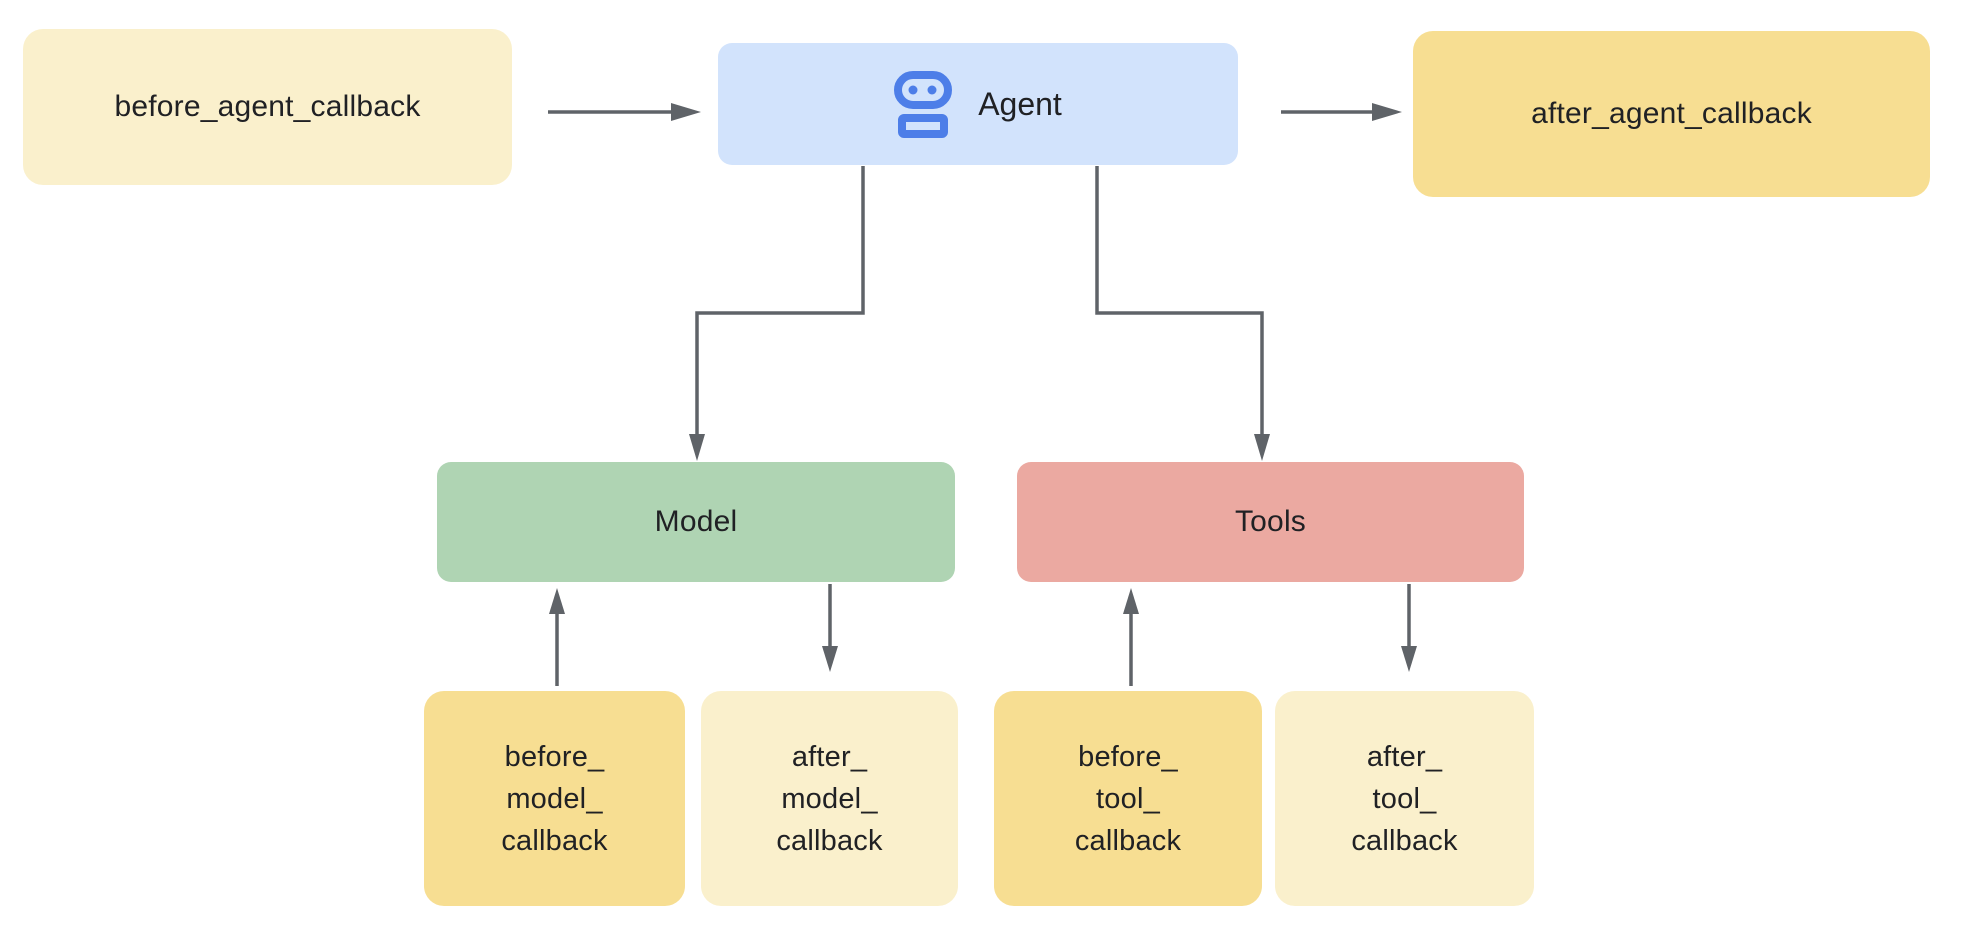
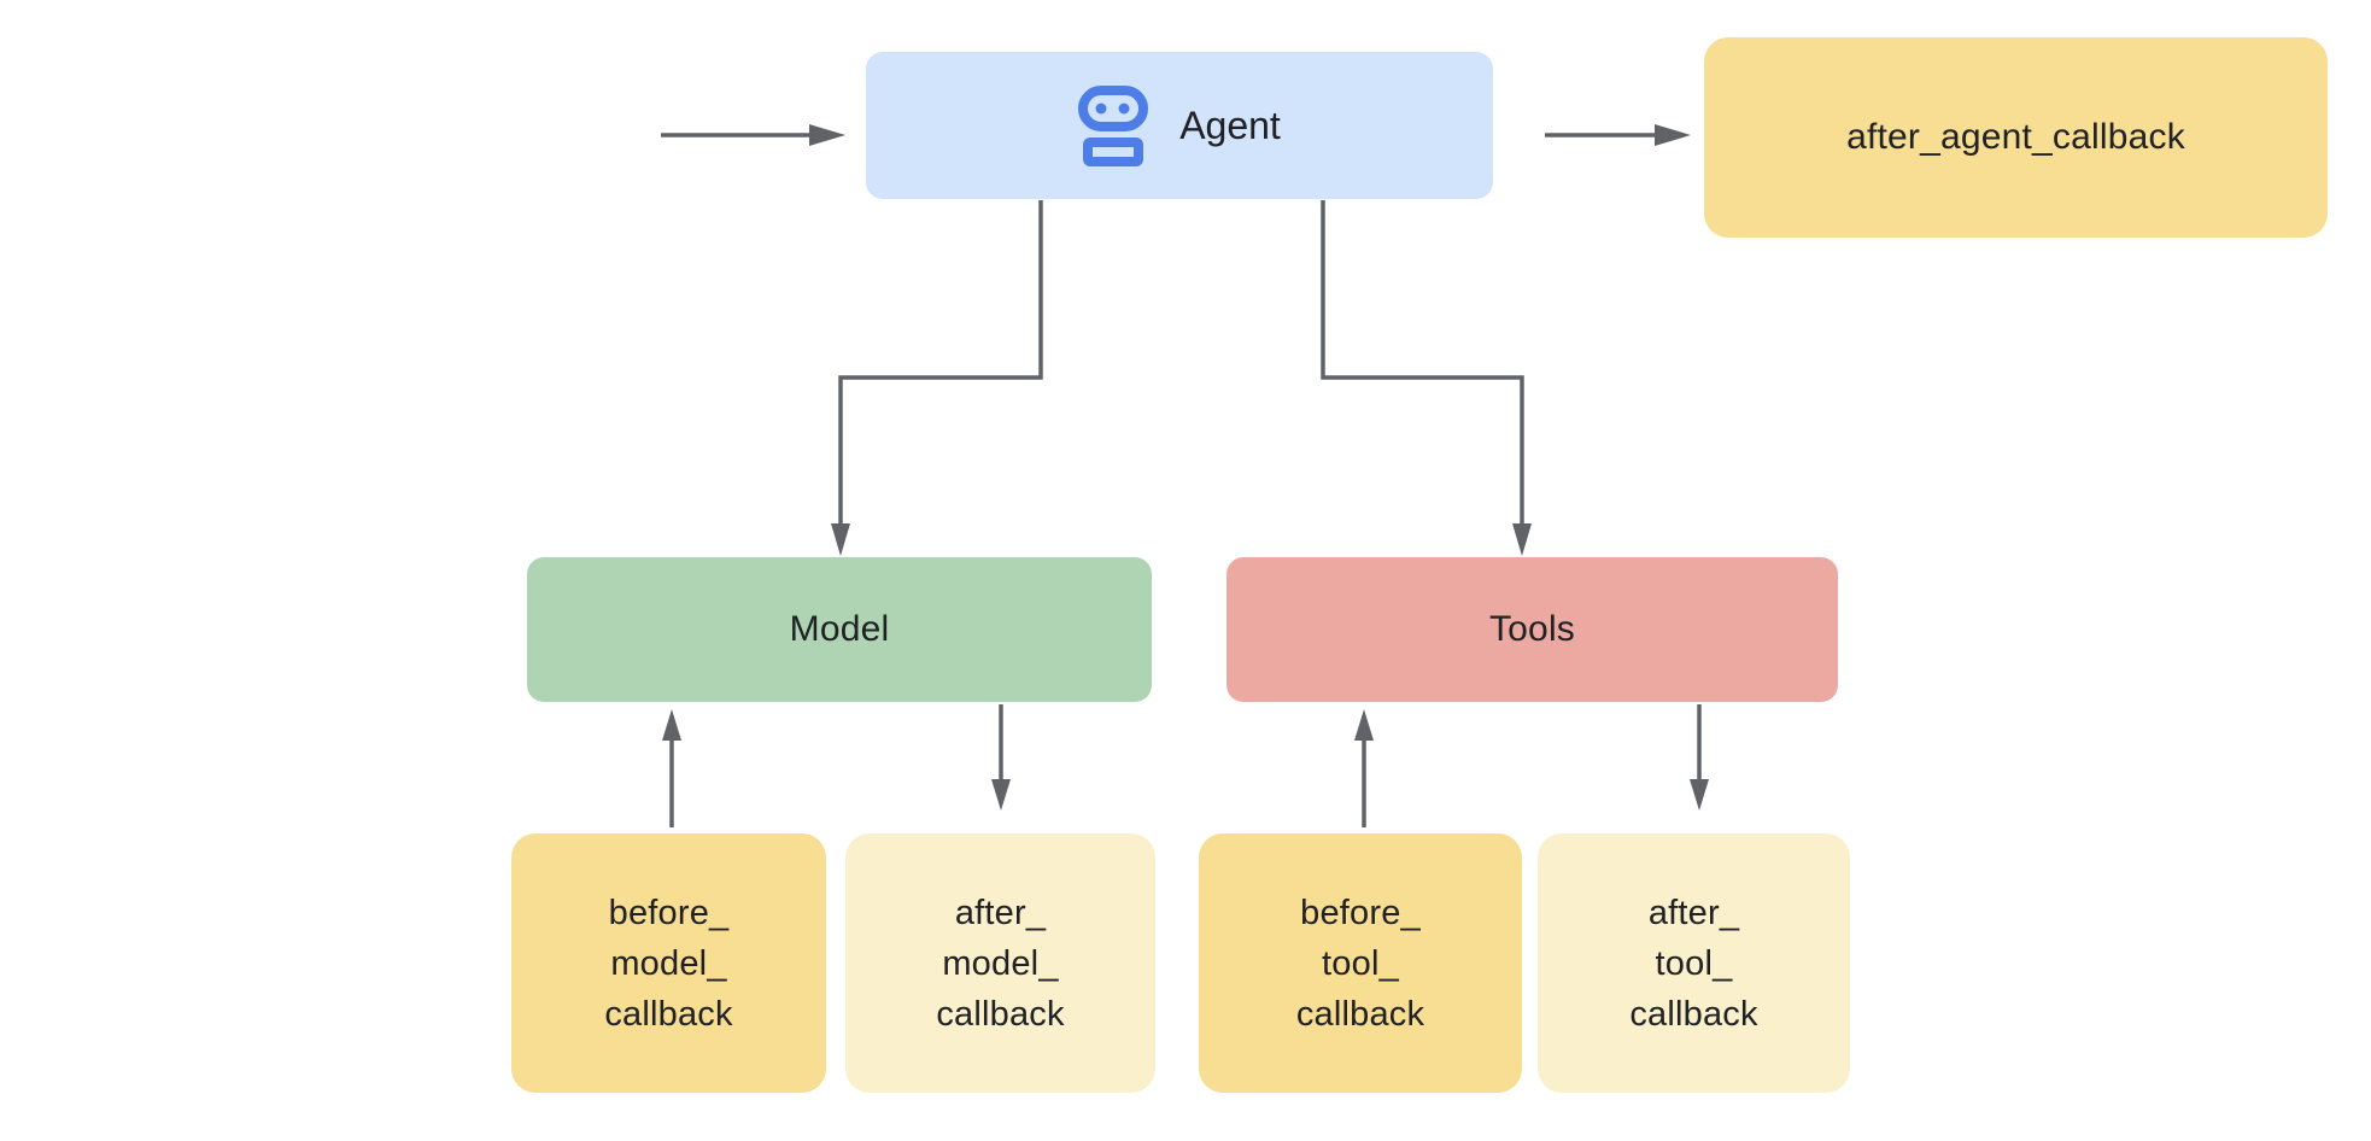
- before_agent_callback
  Agent
  after_agent_callback
  Model
  Tools
  before_
  model_
  callback
  after_
  model_
  callback
  before_
  tool_
  callback
  after_
  tool_
  callback
